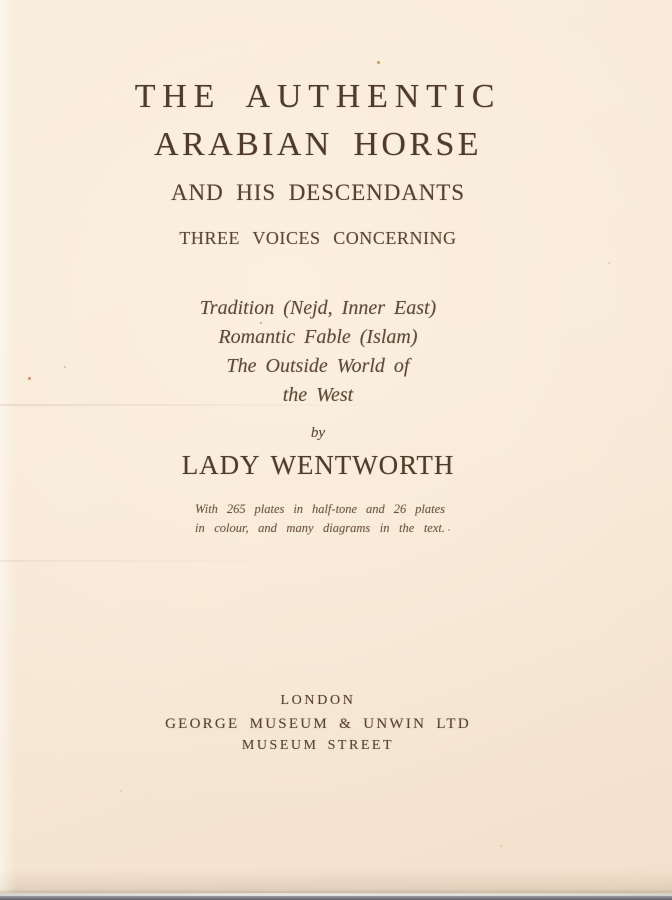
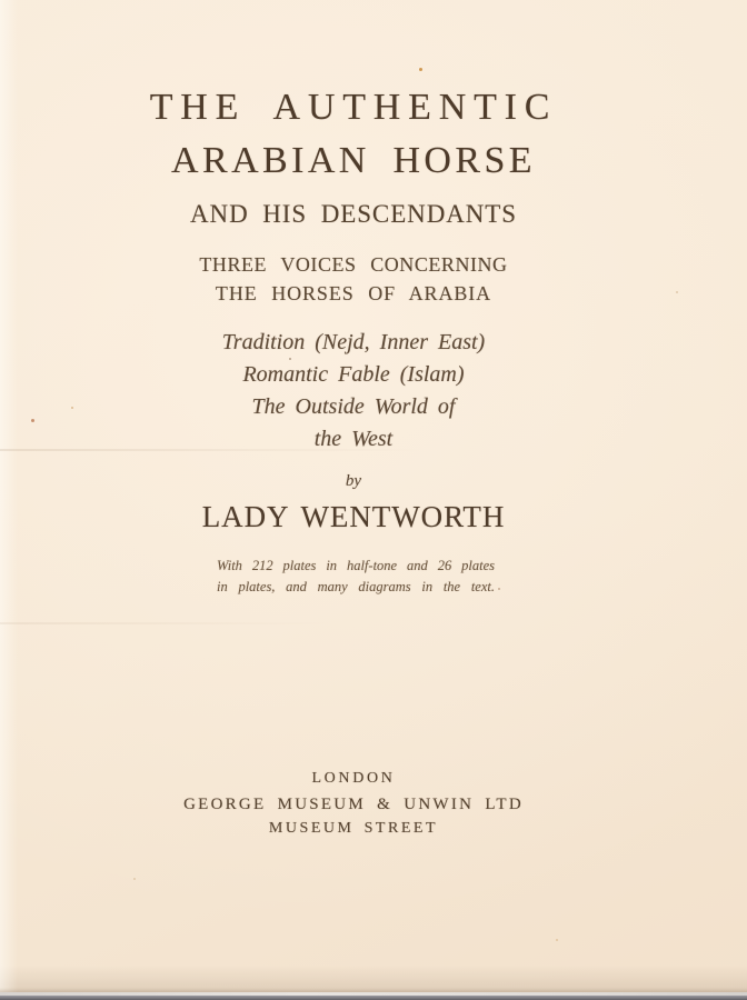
  THE AUTHENTIC
  ARABIAN HORSE
  AND HIS DESCENDANTS
  THREE VOICES CONCERNING
+ THE HORSES OF ARABIA
  Tradition (Nejd, Inner East)
  Romantic Fable (Islam)
  The Outside World of
  the West
  by
  LADY WENTWORTH
- With 265 plates in half-tone and 26 plates
+ With 212 plates in half-tone and 26 plates
- in colour, and many diagrams in the text.
+ in plates, and many diagrams in the text.
  LONDON
  GEORGE MUSEUM & UNWIN LTD
  MUSEUM STREET
